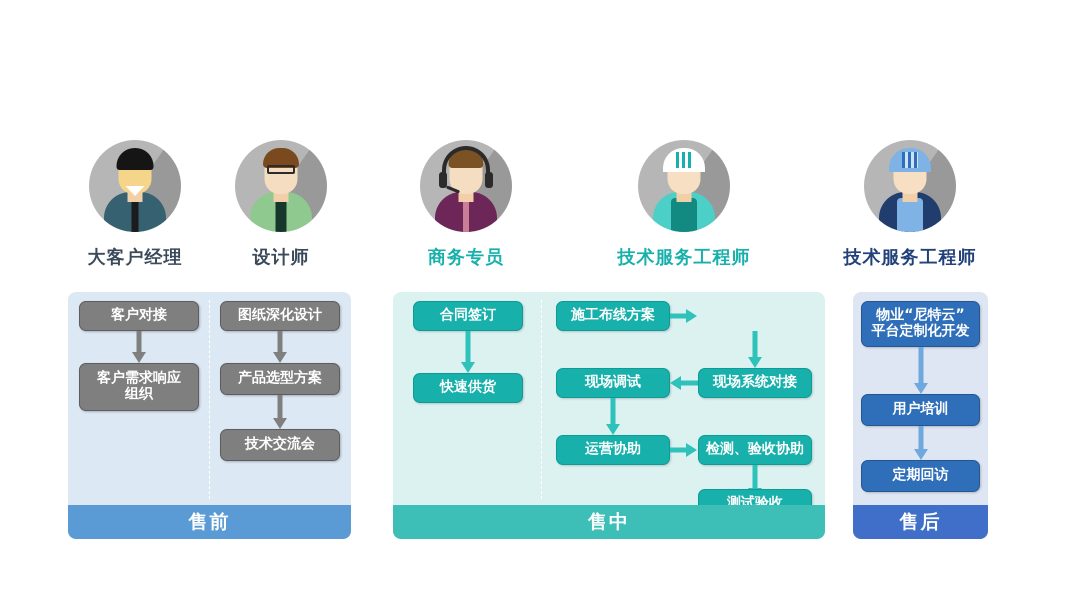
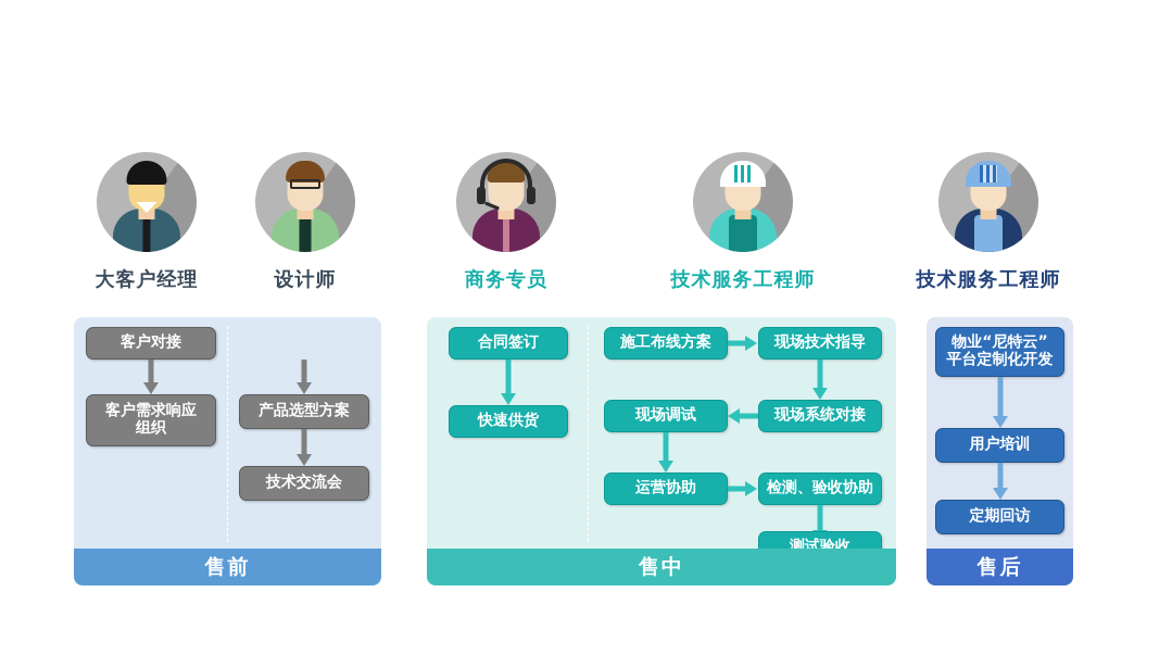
  大客户经理
  设计师
  商务专员
  技术服务工程师
  技术服务工程师
  客户对接
  客户需求响应
  组织
- 图纸深化设计
  产品选型方案
  技术交流会
  售前
  合同签订
  快速供货
  施工布线方案
+ 现场技术指导
  现场调试
  现场系统对接
  运营协助
  检测、验收协助
  测试验收
  售中
  物业“尼特云”
  平台定制化开发
  用户培训
  定期回访
  售后
